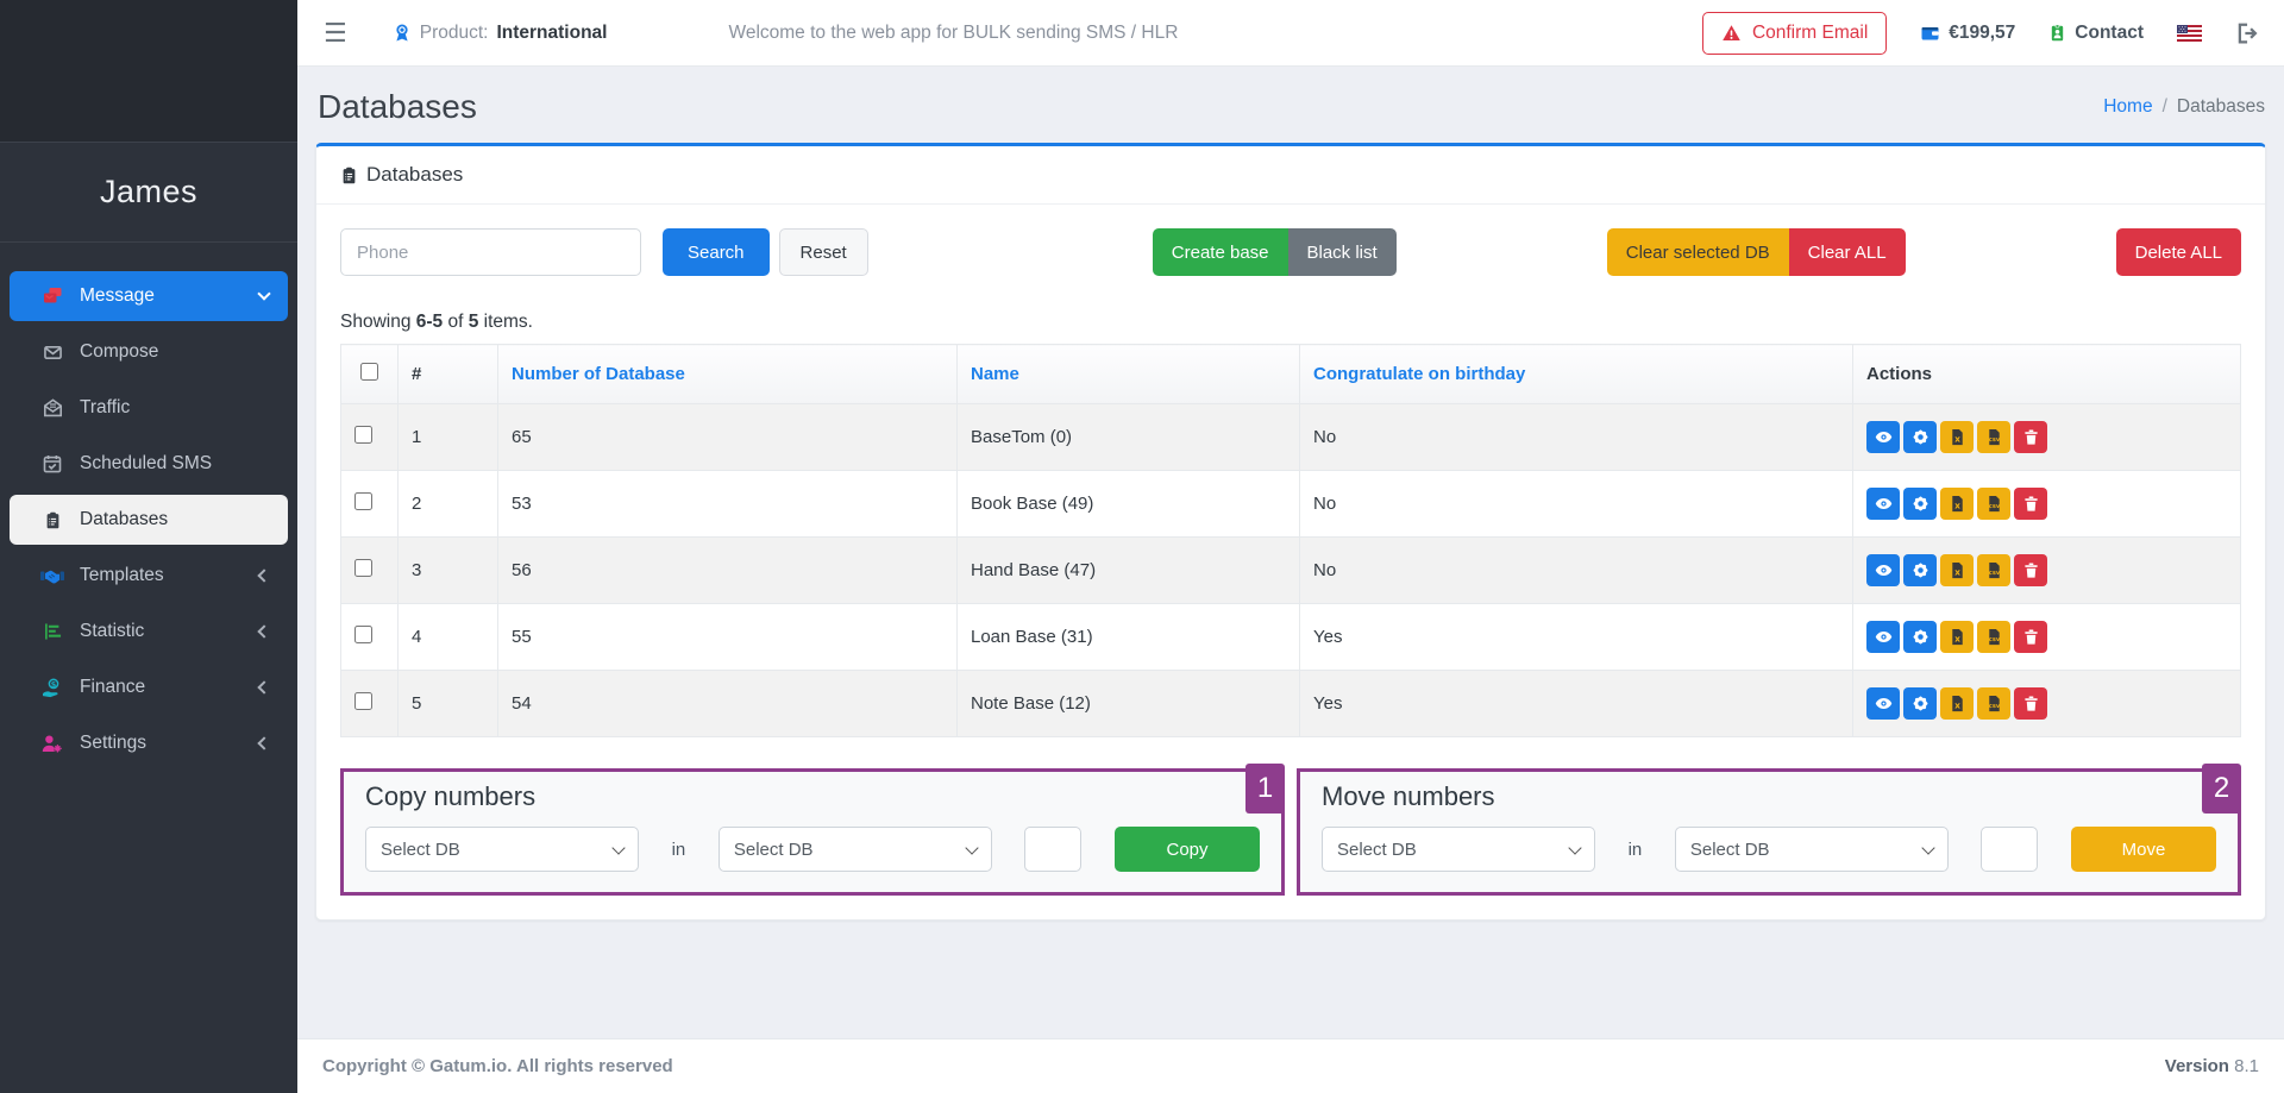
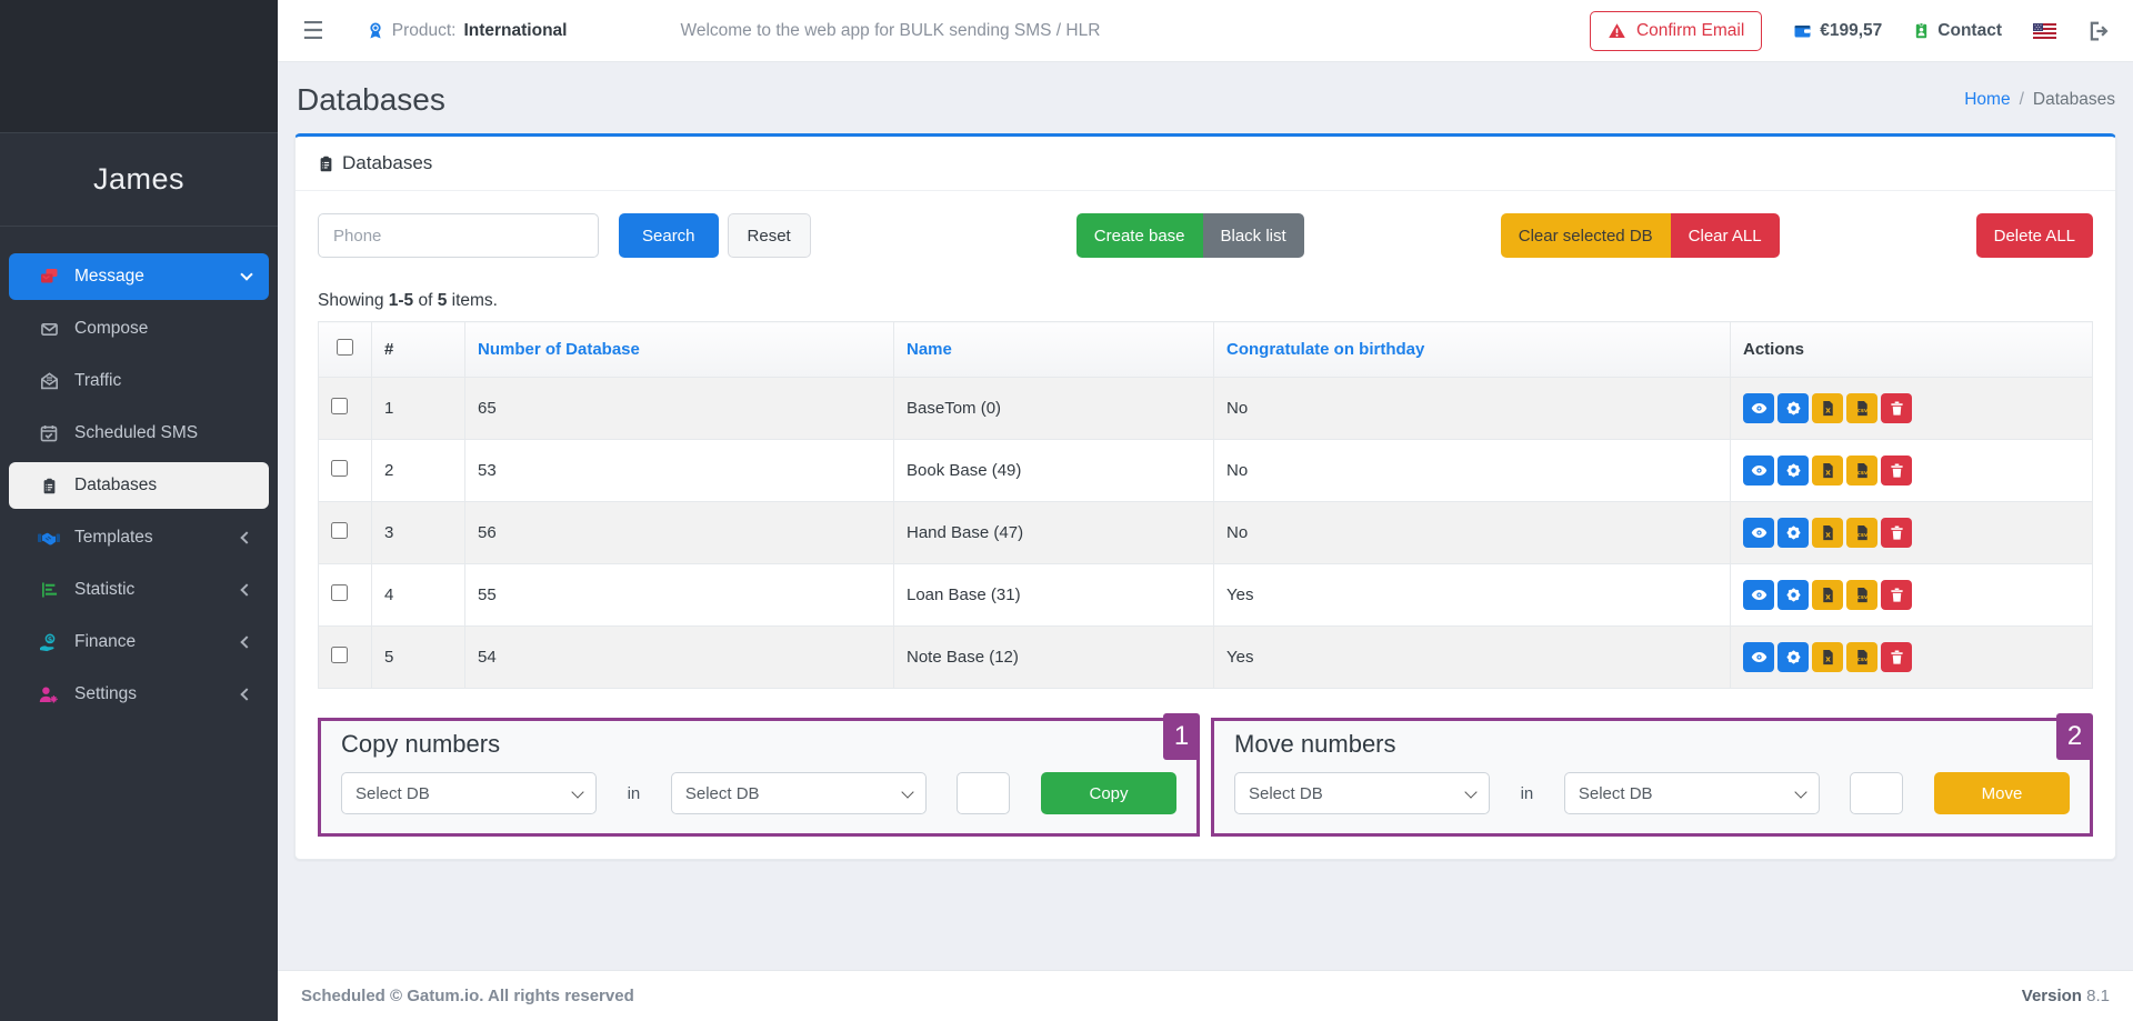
  James
  Message
  Compose
  Traffic
  Scheduled SMS
  Databases
  Templates
  Statistic
  $
  Finance
  Settings
  ☰
  Product:
  International
  Welcome to the web app for BULK sending SMS / HLR
  Confirm Email
  €199,57
  Contact
  Databases
  Home
  /
  Databases
  Databases
  Phone
  Search
  Reset
  Create base
  Black list
  Clear selected DB
  Clear ALL
  Delete ALL
- Showing 6-5 of 5 items.
+ Showing 1-5 of 5 items.
  	#	Number of Database	Name	Congratulate on birthday	Actions
  	1	65	BaseTom (0)	No
  	2	53	Book Base (49)	No
  	3	56	Hand Base (47)	No
  	4	55	Loan Base (31)	Yes
  	5	54	Note Base (12)	Yes
  1
  Copy numbers
  Select DB
  in
  Select DB
  Copy
  2
  Move numbers
  Select DB
  in
  Select DB
  Move
- Copyright © Gatum.io. All rights reserved
+ Scheduled © Gatum.io. All rights reserved
  Version 8.1
